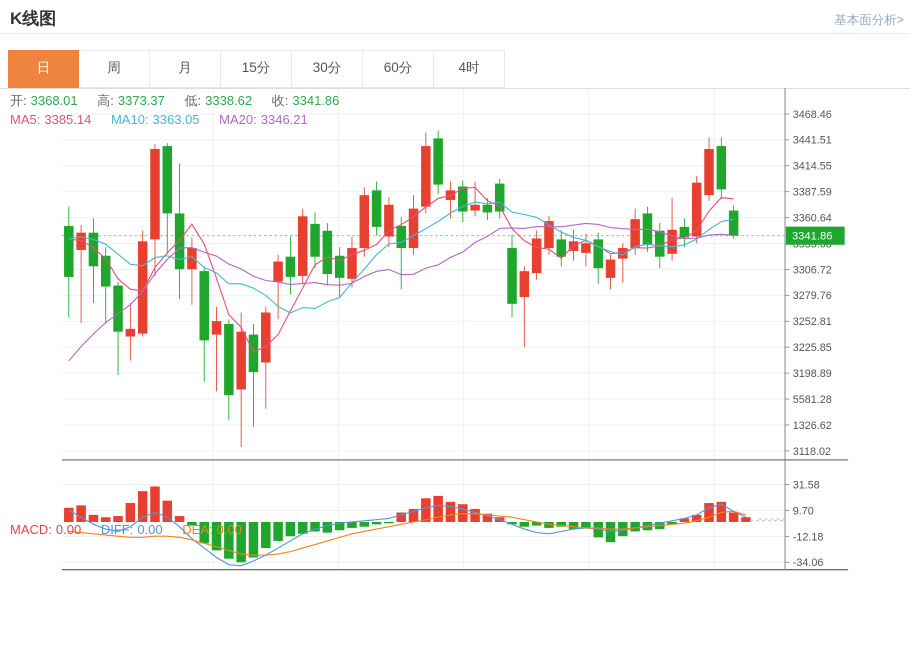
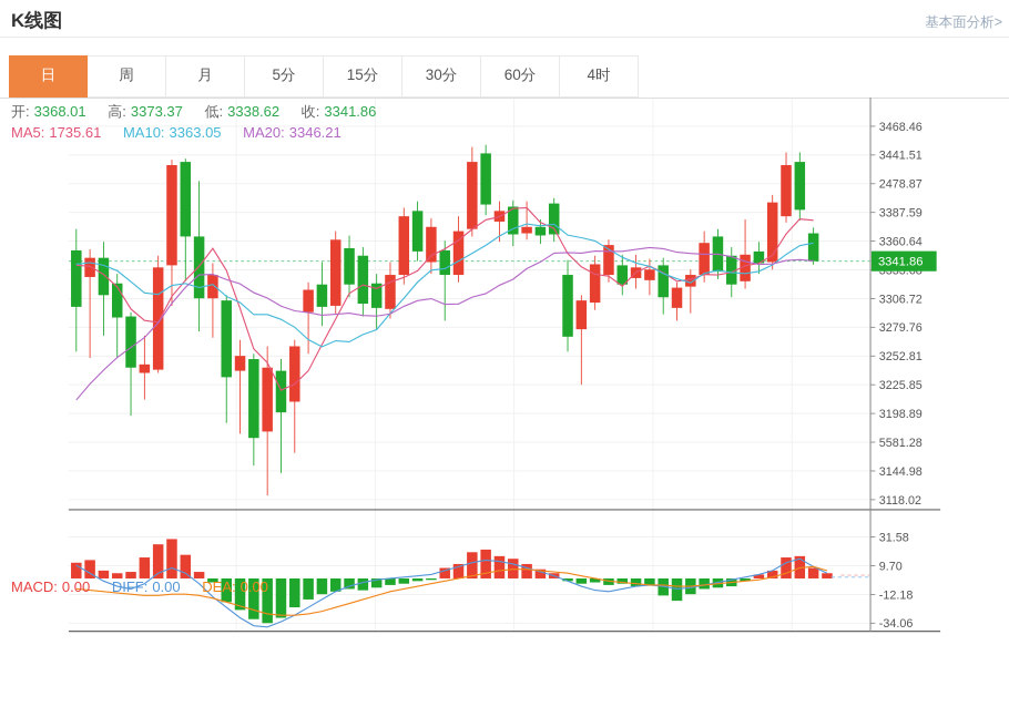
  K线图
  基本面分析>
  日
  周
  月
+ 5分
  15分
  30分
  60分
  4时
  3468.46
  3441.51
- 3414.55
+ 2478.87
  3387.59
  3360.64
  3306.72
  3279.76
  3252.81
  3225.85
  3198.89
  5581.28
- 1326.62
+ 3144.98
  3118.02
  31.58
  9.70
  -12.18
  -34.06
  3341.86
  开: 3368.01 高: 3373.37 低: 3338.62 收: 3341.86
- MA5: 3385.14 MA10: 3363.05 MA20: 3346.21
+ MA5: 1735.61 MA10: 3363.05 MA20: 3346.21
  MACD: 0.00 DIFF: 0.00 DEA: 0.00
